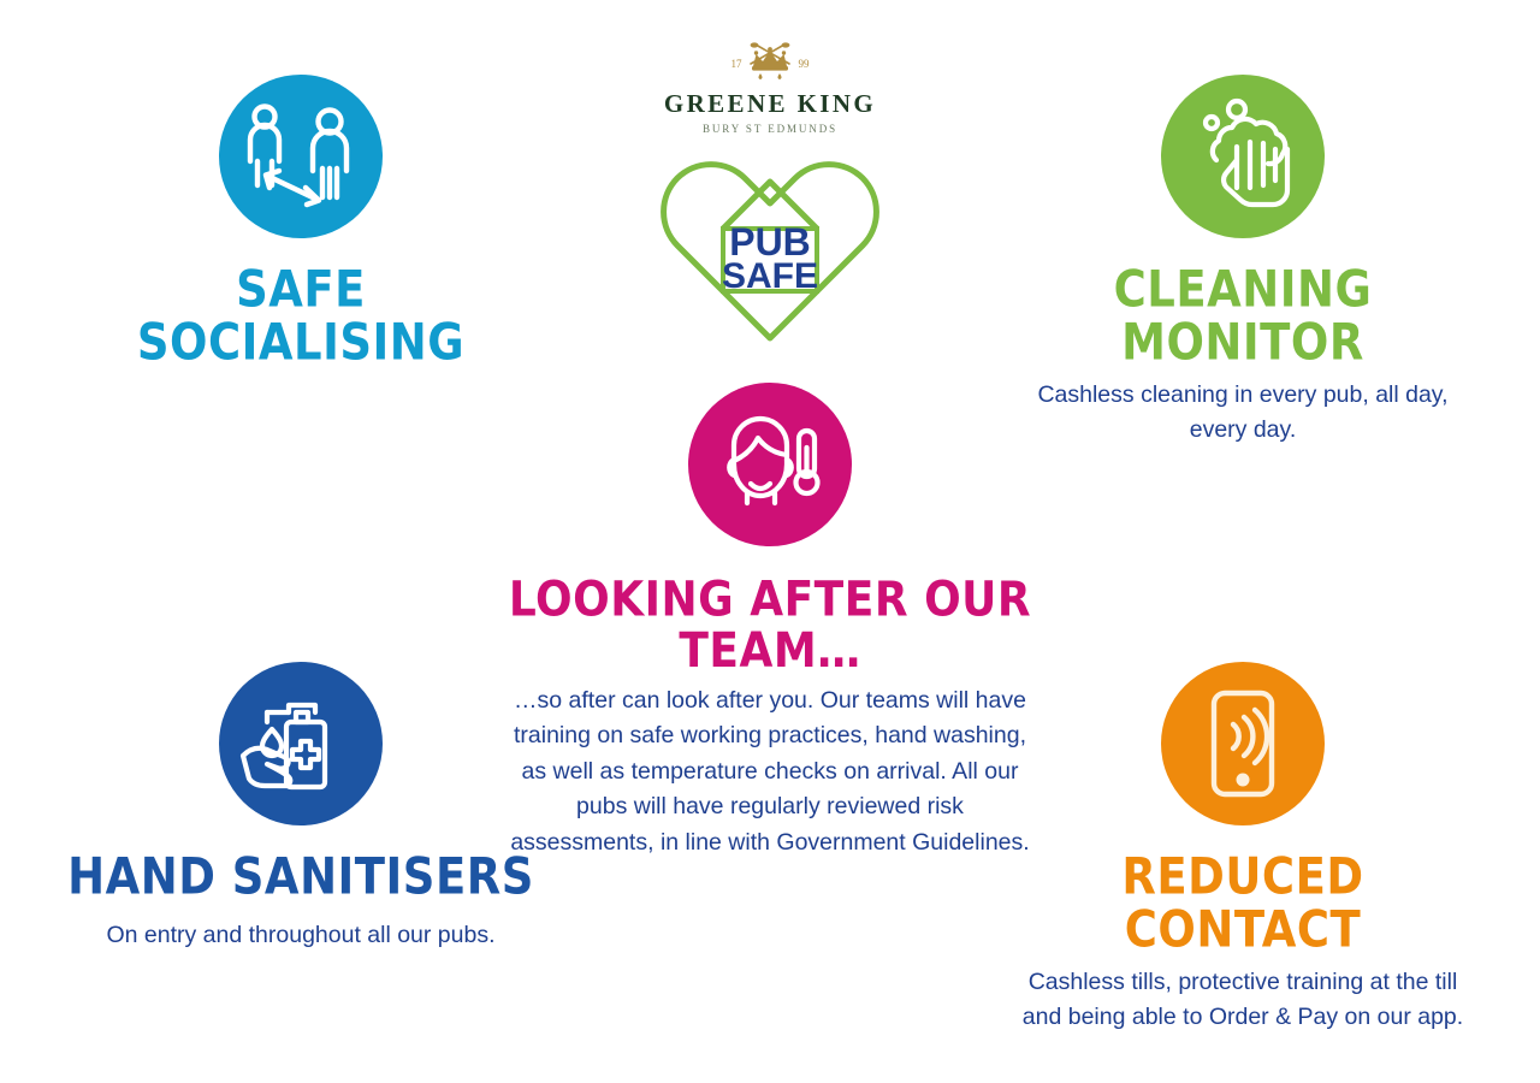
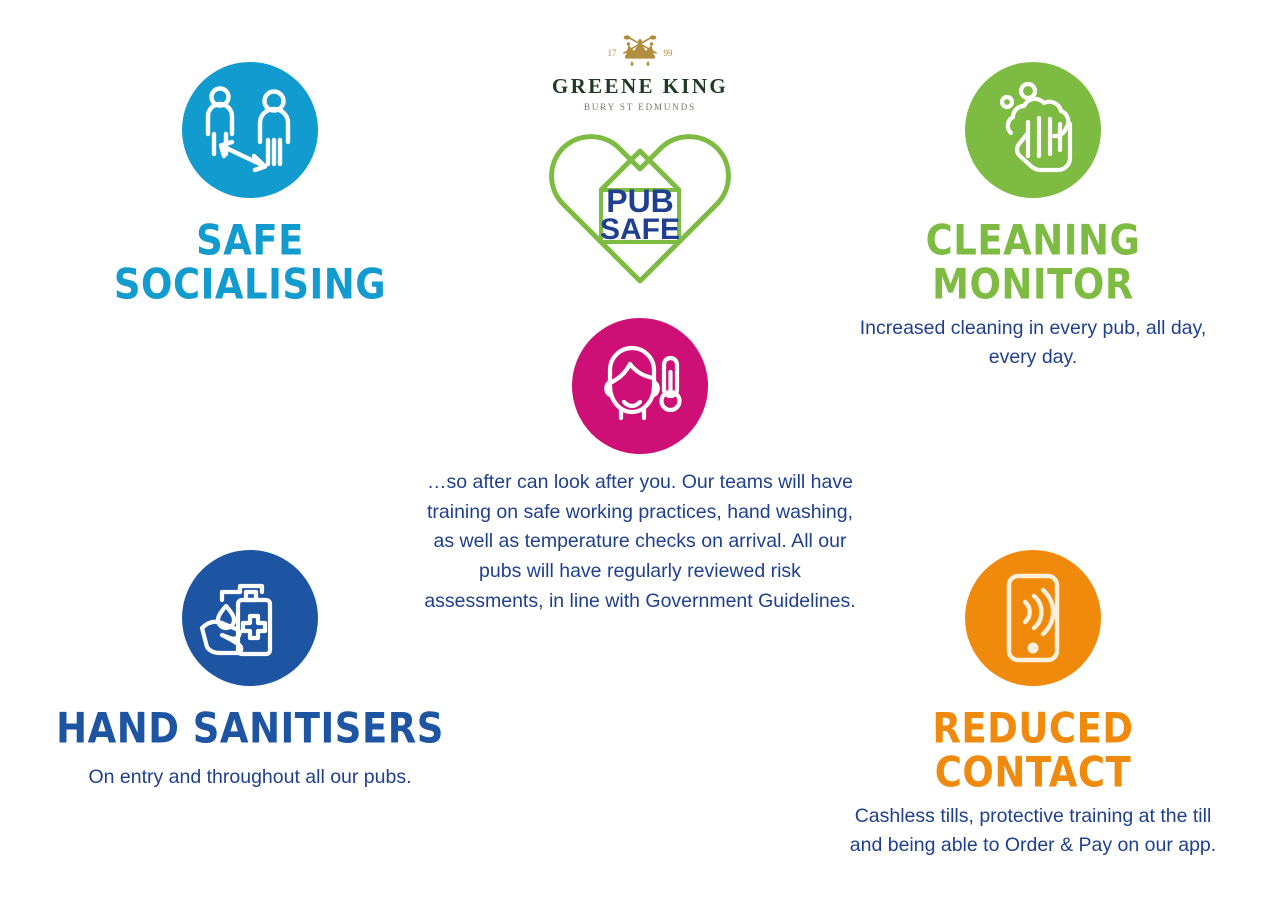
  17
  99
  GREENE KING
  BURY ST EDMUNDS
  PUB
  SAFE
  SAFE SOCIALISING
  CLEANING MONITOR
- Cashless cleaning in every pub, all day, every day.
+ Increased cleaning in every pub, all day, every day.
- LOOKING AFTER OUR TEAM…
  …so after can look after you. Our teams will have training on safe working practices, hand washing, as well as temperature checks on arrival. All our pubs will have regularly reviewed risk assessments, in line with Government Guidelines.
  HAND SANITISERS
  On entry and throughout all our pubs.
  REDUCED CONTACT
  Cashless tills, protective training at the till and being able to Order & Pay on our app.
